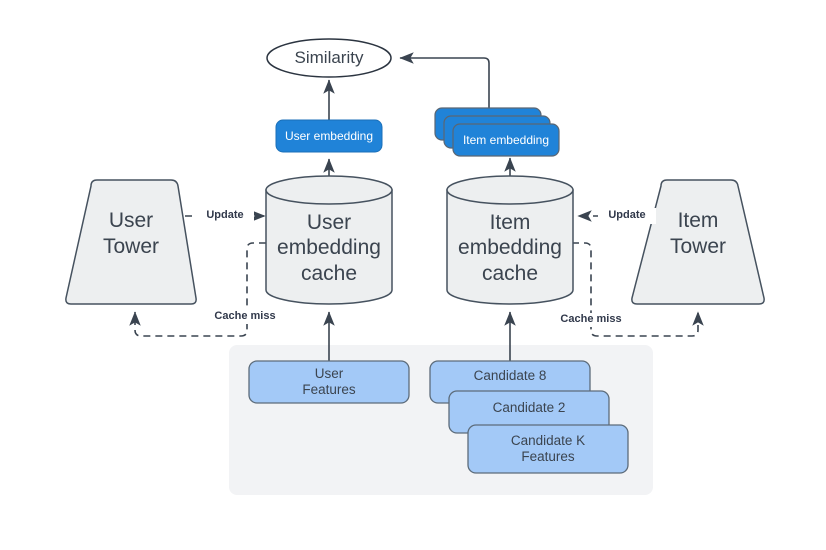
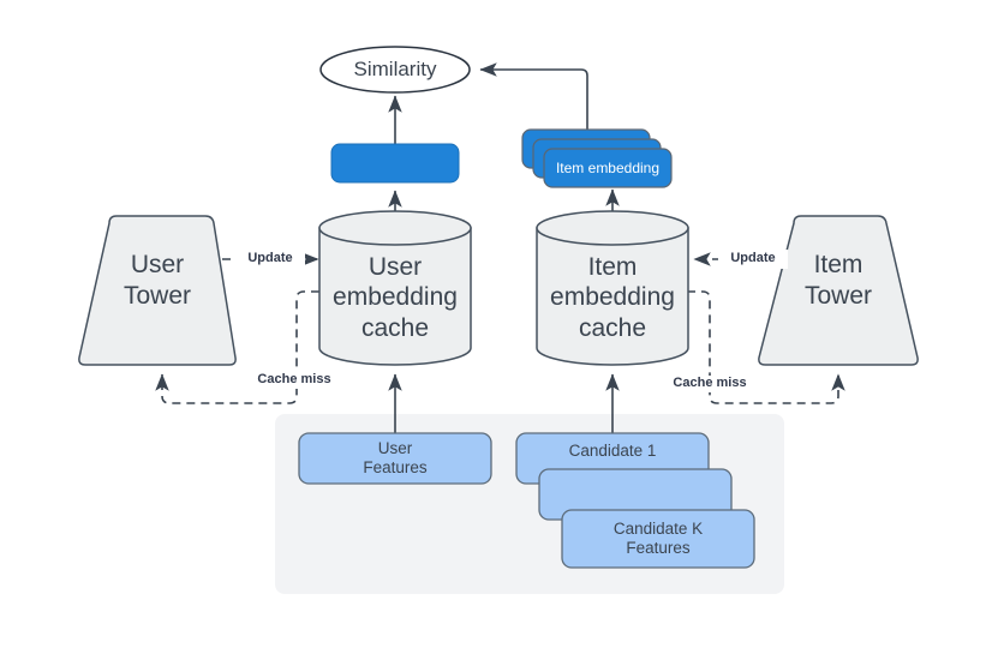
  Similarity
- User embedding
  Item embedding
  User
  Tower
  Item
  Tower
  User
  embedding
  cache
  Item
  embedding
  cache
  Update
  Update
  Cache miss
  Cache miss
  User
  Features
- Candidate 8
+ Candidate 1
- Candidate 2
  Candidate K
  Features
